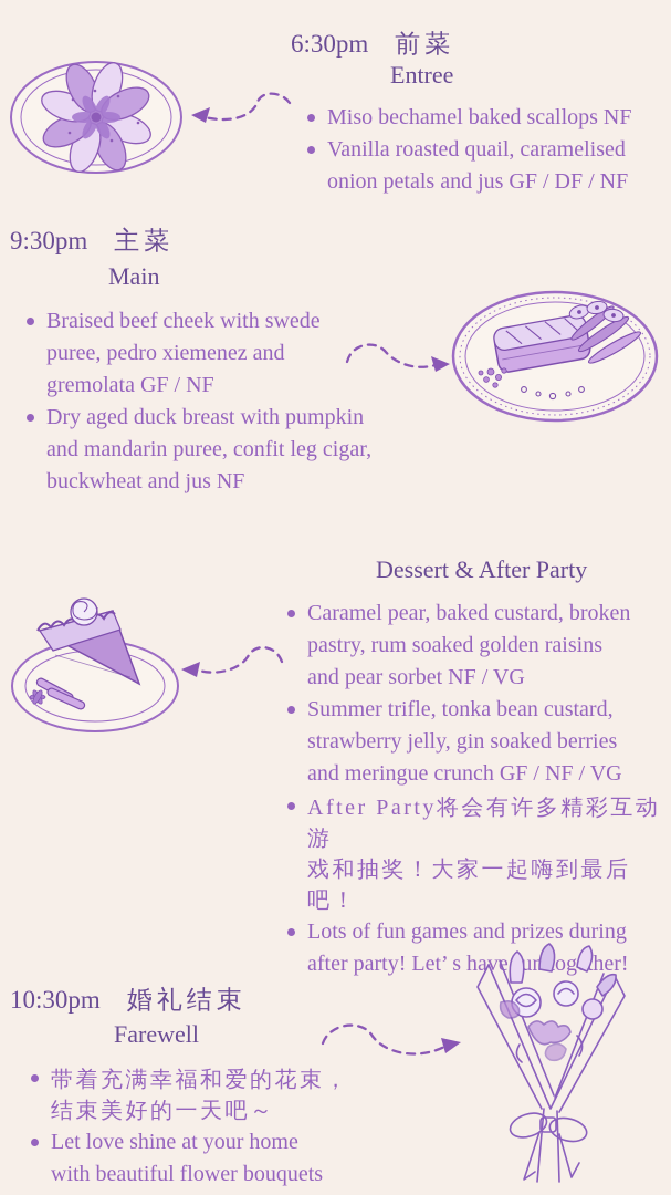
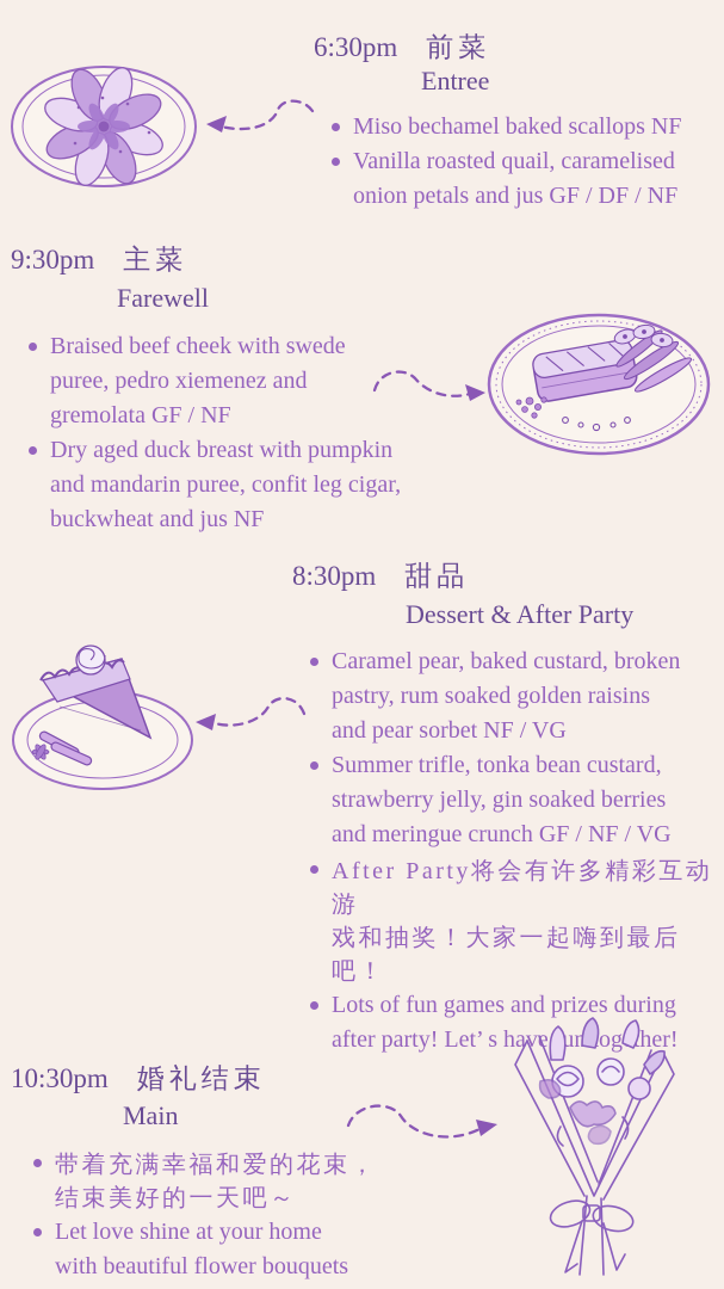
  6:30pm
  前菜
  Entree
  Miso bechamel baked scallops NF
  Vanilla roasted quail, caramelised
  onion petals and jus GF / DF / NF
  9:30pm
  主菜
- Main
+ Farewell
  Braised beef cheek with swede
  puree, pedro xiemenez and
  gremolata GF / NF
  Dry aged duck breast with pumpkin
  and mandarin puree, confit leg cigar,
  buckwheat and jus NF
+ 8:30pm
+ 甜品
  Dessert & After Party
  Caramel pear, baked custard, broken
  pastry, rum soaked golden raisins
  and pear sorbet NF / VG
  Summer trifle, tonka bean custard,
  strawberry jelly, gin soaked berries
  and meringue crunch GF / NF / VG
  After Party将会有许多精彩互动游
  戏和抽奖！大家一起嗨到最后吧！
  Lots of fun games and prizes during
  after party! Let’ s haveunogher!
  10:30pm
  婚礼结束
- Farewell
+ Main
  带着充满幸福和爱的花束，
  结束美好的一天吧～
  Let love shine at your home
  with beautiful flower bouquets
